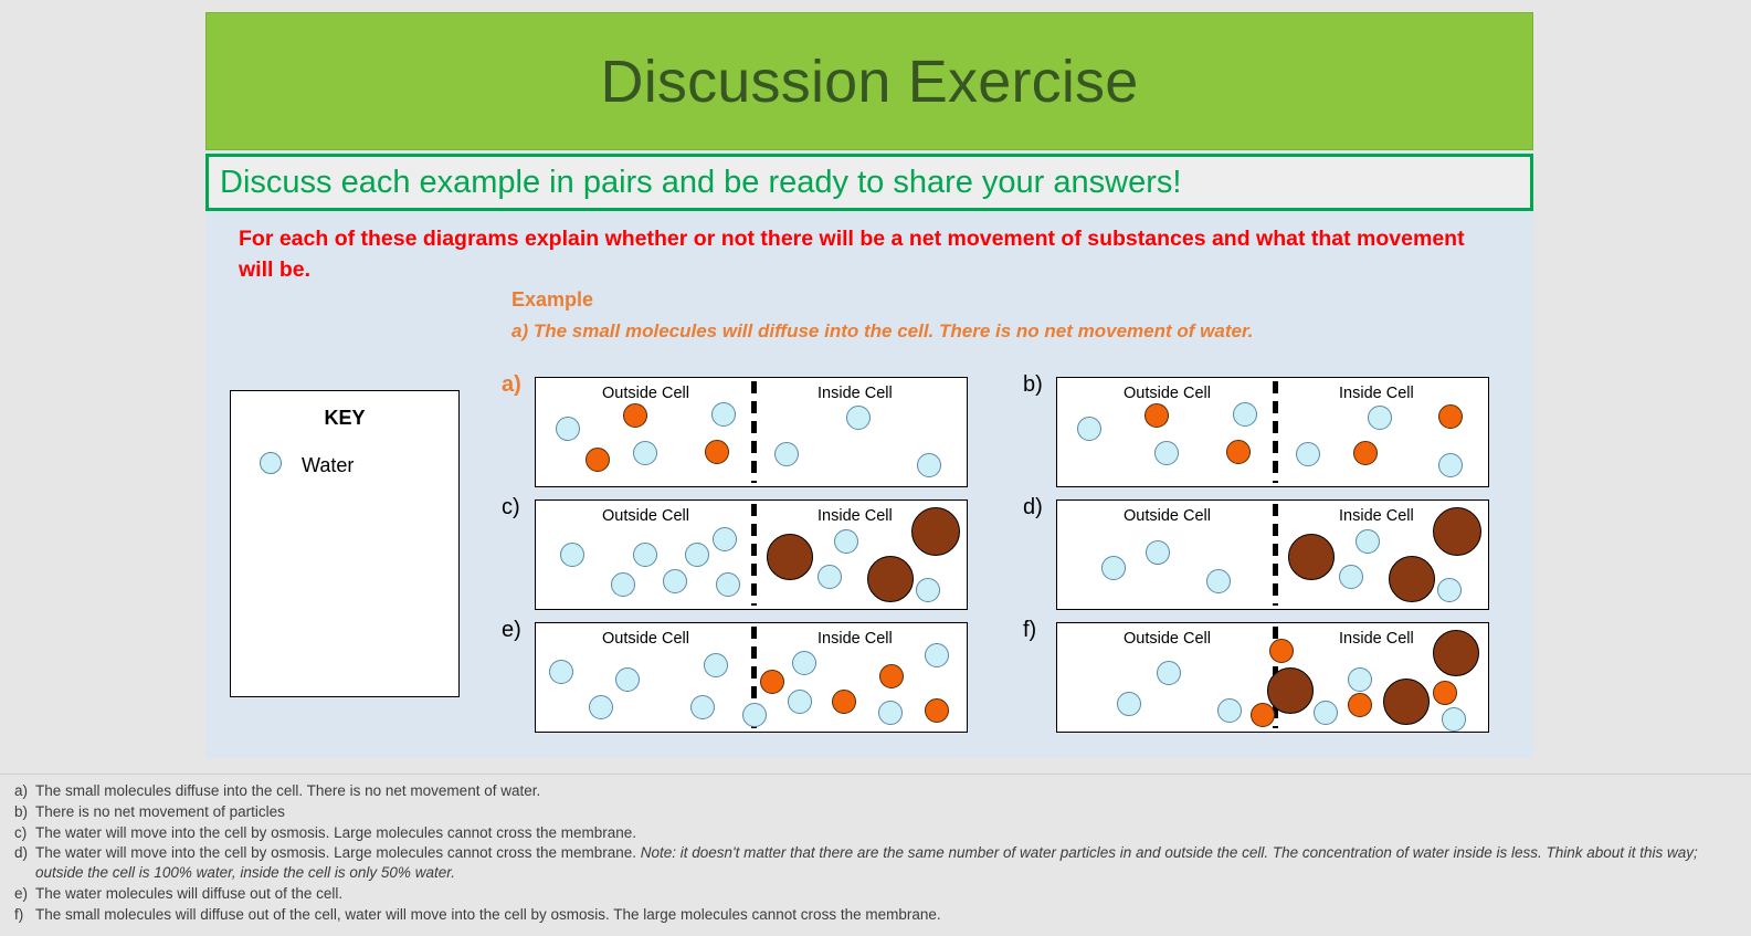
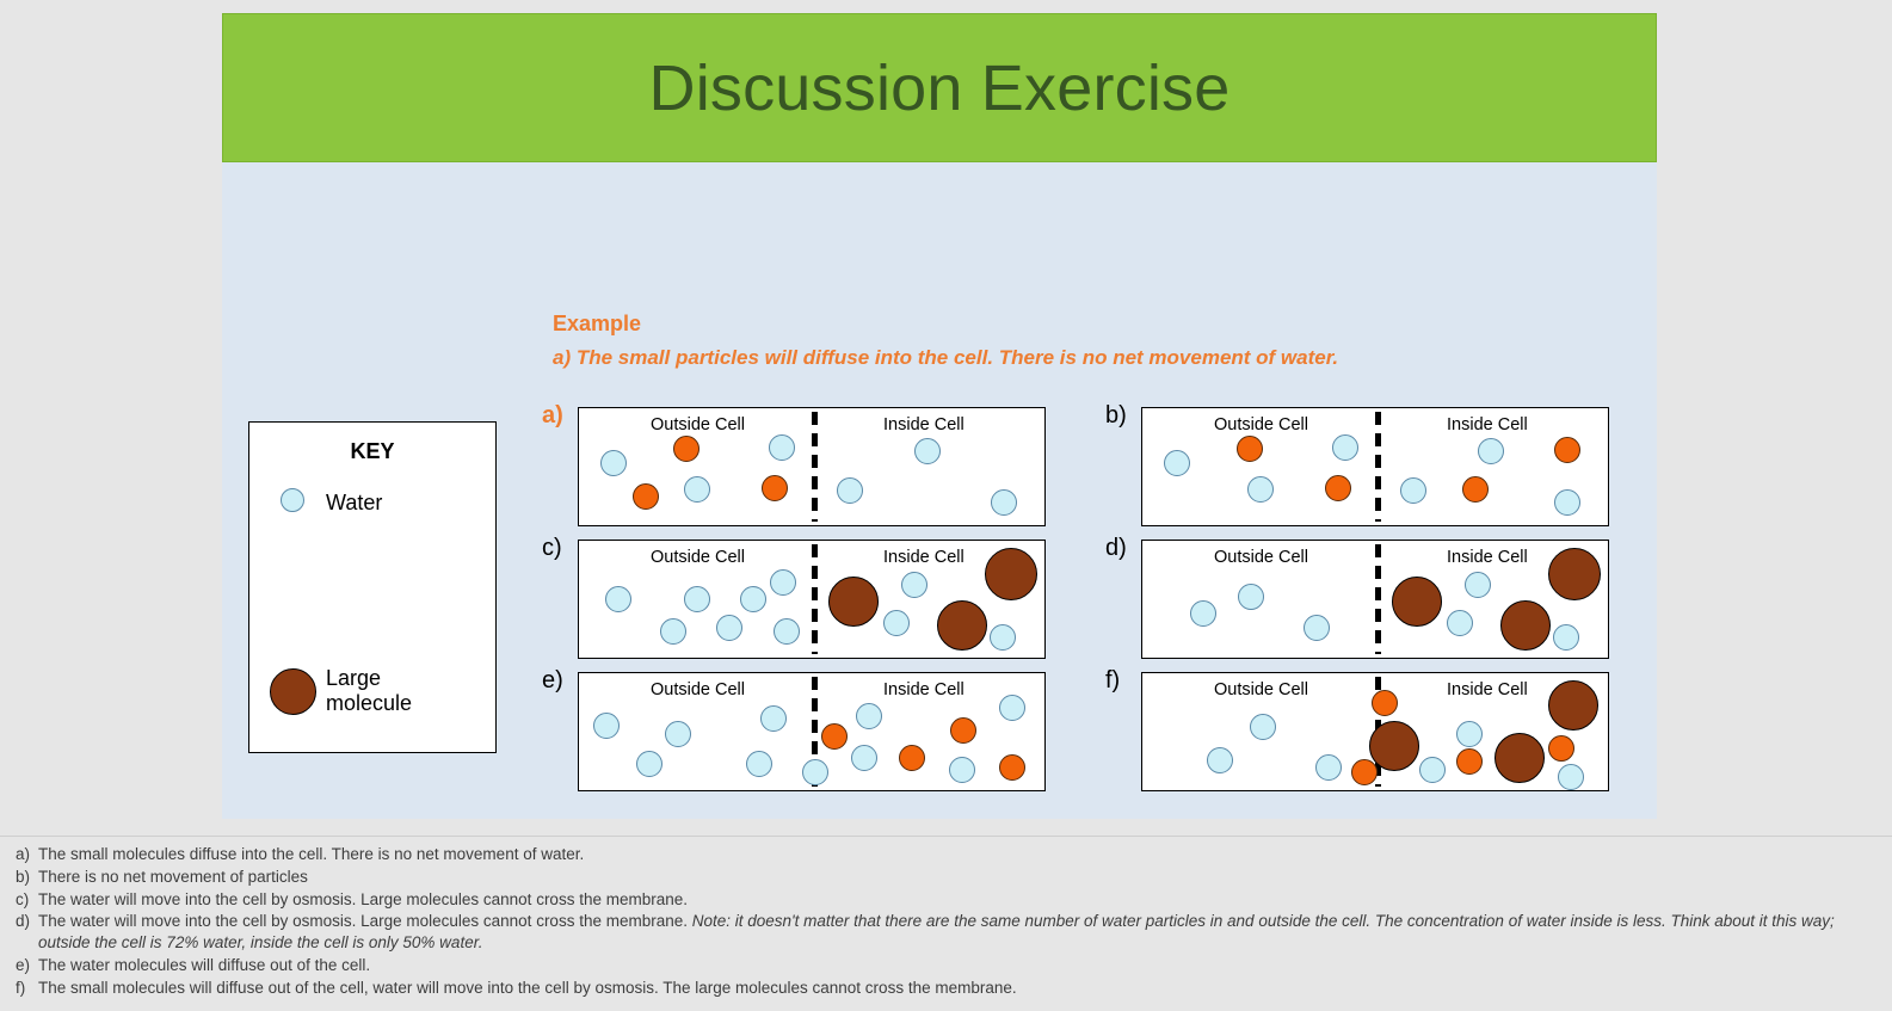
  Discussion Exercise
- Discuss each example in pairs and be ready to share your answers!
- For each of these diagrams explain whether or not there will be a net movement of substances and what that movement will be.
  Example
- a) The small molecules will diffuse into the cell. There is no net movement of water.
+ a) The small particles will diffuse into the cell. There is no net movement of water.
  KEY
  Water
+ Large molecule
  a)
  Outside Cell
  Inside Cell
  b)
  Outside Cell
  Inside Cell
  c)
  Outside Cell
  Inside Cell
  d)
  Outside Cell
  Inside Cell
  e)
  Outside Cell
  Inside Cell
  f)
  Outside Cell
  Inside Cell
  a)
  The small molecules diffuse into the cell. There is no net movement of water.
  b)
  There is no net movement of particles
  c)
  The water will move into the cell by osmosis. Large molecules cannot cross the membrane.
  d)
- The water will move into the cell by osmosis. Large molecules cannot cross the membrane. Note: it doesn't matter that there are the same number of water particles in and outside the cell. The concentration of water inside is less. Think about it this way; outside the cell is 100% water, inside the cell is only 50% water.
+ The water will move into the cell by osmosis. Large molecules cannot cross the membrane. Note: it doesn't matter that there are the same number of water particles in and outside the cell. The concentration of water inside is less. Think about it this way; outside the cell is 72% water, inside the cell is only 50% water.
  e)
  The water molecules will diffuse out of the cell.
  f)
  The small molecules will diffuse out of the cell, water will move into the cell by osmosis. The large molecules cannot cross the membrane.
